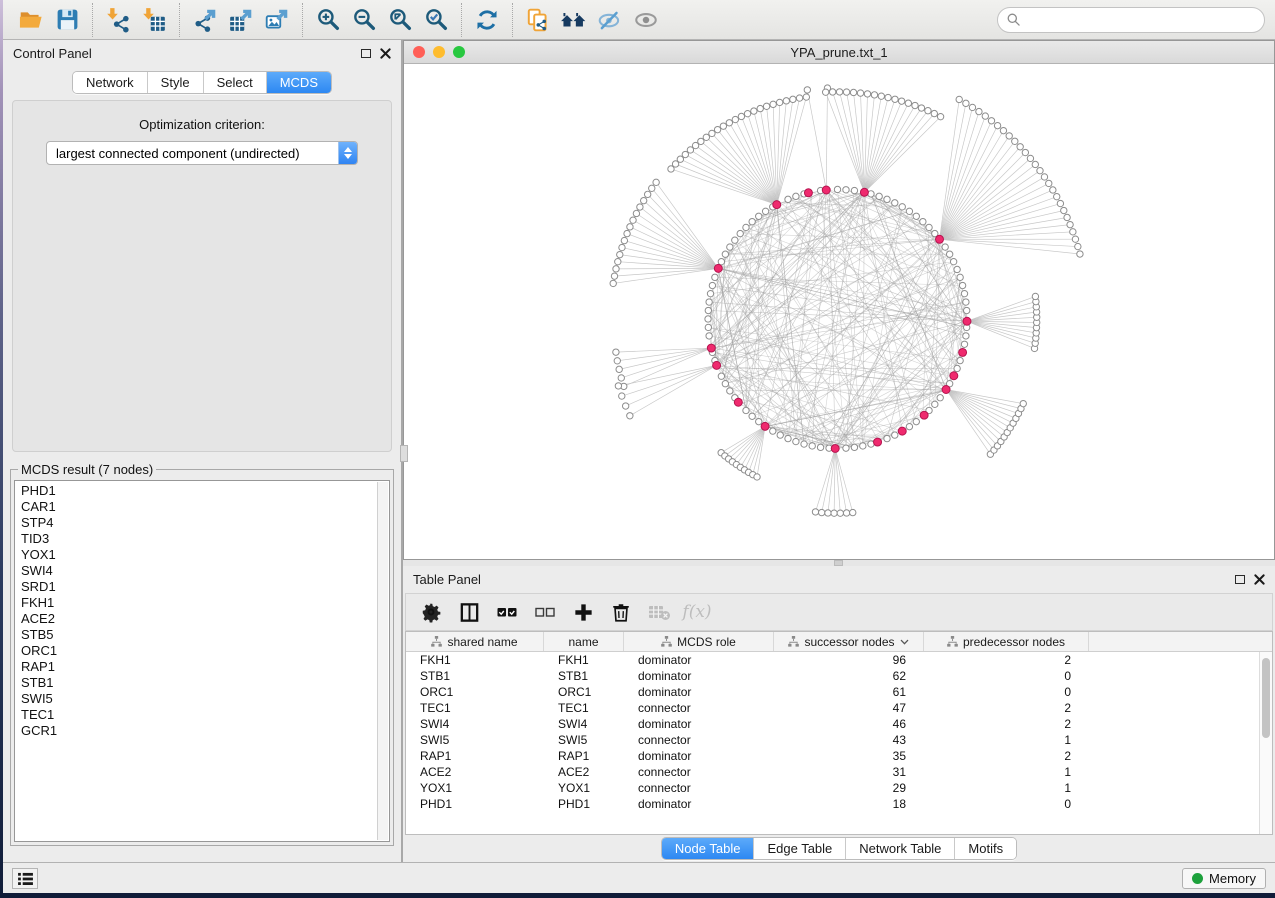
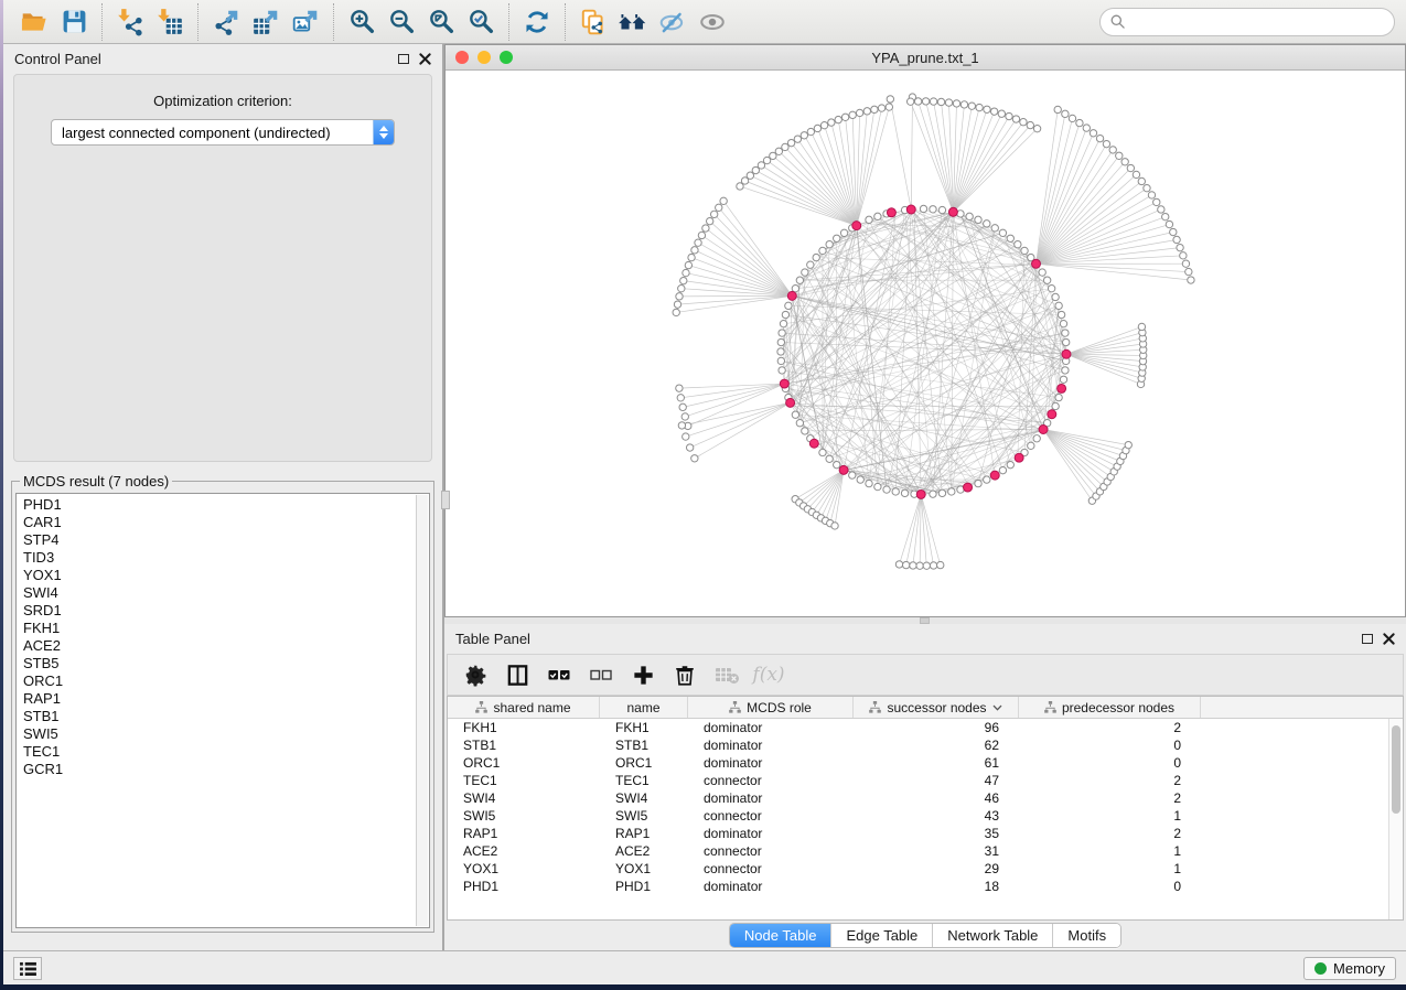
  Control Panel
- Network
- Style
- Select
- MCDS
  Optimization criterion:
  largest connected component (undirected)
  MCDS result (7 nodes)
  PHD1
  CAR1
  STP4
  TID3
  YOX1
  SWI4
  SRD1
  FKH1
  ACE2
  STB5
  ORC1
  RAP1
  STB1
  SWI5
  TEC1
  GCR1
  YPA_prune.txt_1
  Table Panel
  f(x)
  shared name
  name
  MCDS role
  successor nodes
  predecessor nodes
  FKH1
  FKH1
  dominator
  96
  2
  STB1
  STB1
  dominator
  62
  0
  ORC1
  ORC1
  dominator
  61
  0
  TEC1
  TEC1
  connector
  47
  2
  SWI4
  SWI4
  dominator
  46
  2
  SWI5
  SWI5
  connector
  43
  1
  RAP1
  RAP1
  dominator
  35
  2
  ACE2
  ACE2
  connector
  31
  1
  YOX1
  YOX1
  connector
  29
  1
  PHD1
  PHD1
  dominator
  18
  0
  Node Table
  Edge Table
  Network Table
  Motifs
  Memory
